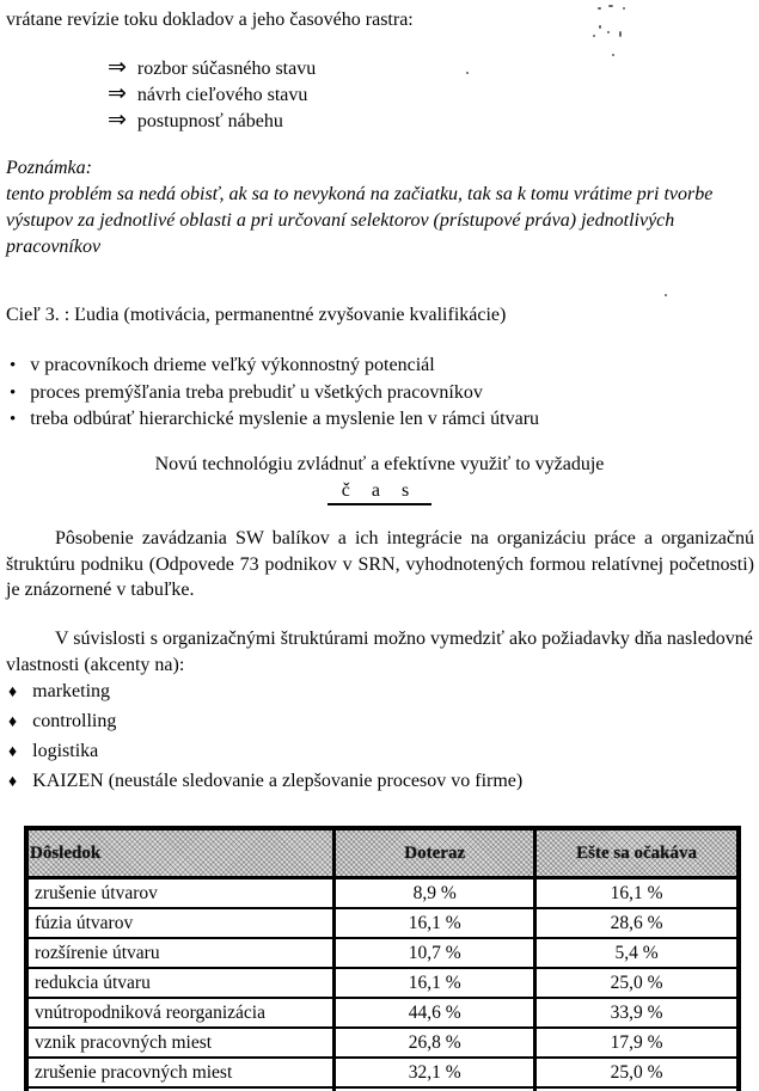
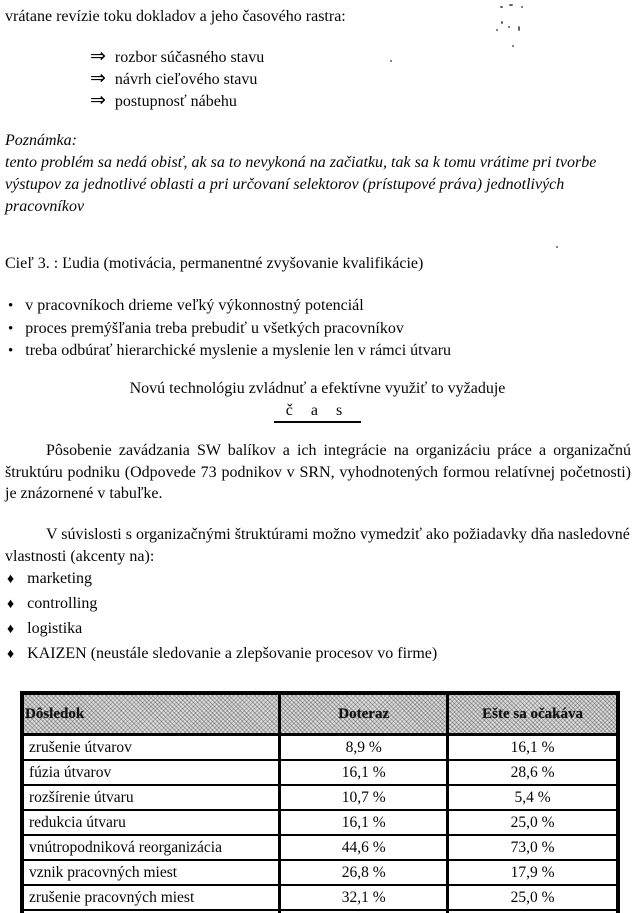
  vrátane revízie toku dokladov a jeho časového rastra:
  ⇒
  rozbor súčasného stavu
  ⇒
  návrh cieľového stavu
  ⇒
  postupnosť nábehu
  Poznámka:
  tento problém sa nedá obisť, ak sa to nevykoná na začiatku, tak sa k tomu vrátime pri tvorbe výstupov za jednotlivé oblasti a pri určovaní selektorov (prístupové práva) jednotlivých pracovníkov
  Cieľ 3. : Ľudia (motivácia, permanentné zvyšovanie kvalifikácie)
  •
  v pracovníkoch drieme veľký výkonnostný potenciál
  •
  proces premýšľania treba prebudiť u všetkých pracovníkov
  •
  treba odbúrať hierarchické myslenie a myslenie len v rámci útvaru
  Novú technológiu zvládnuť a efektívne využiť to vyžaduje
  č a s
  Pôsobenie zavádzania SW balíkov a ich integrácie na organizáciu práce a organizačnú štruktúru podniku (Odpovede 73 podnikov v SRN, vyhodnotených formou relatívnej početnosti) je znázornené v tabuľke.
  V súvislosti s organizačnými štruktúrami možno vymedziť ako požiadavky dňa nasledovné vlastnosti (akcenty na):
  ♦
  marketing
  ♦
  controlling
  ♦
  logistika
  ♦
  KAIZEN (neustále sledovanie a zlepšovanie procesov vo firme)
  Dôsledok	Doteraz	Ešte sa očakáva
  zrušenie útvarov	8,9 %	16,1 %
  fúzia útvarov	16,1 %	28,6 %
  rozšírenie útvaru	10,7 %	5,4 %
  redukcia útvaru	16,1 %	25,0 %
- vnútropodniková reorganizácia	44,6 %	33,9 %
+ vnútropodniková reorganizácia	44,6 %	73,0 %
  vznik pracovných miest	26,8 %	17,9 %
  zrušenie pracovných miest	32,1 %	25,0 %
